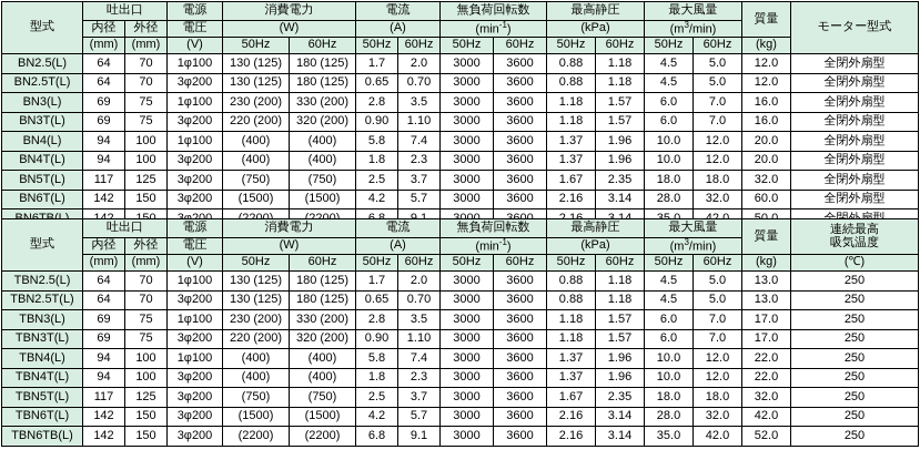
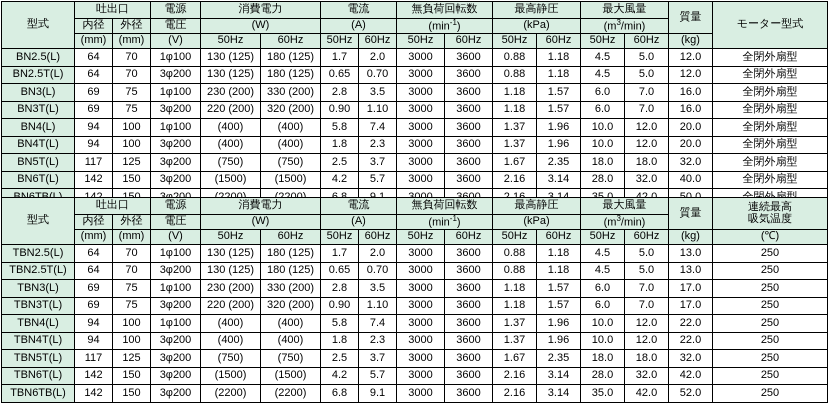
  型式	吐出口	電源	消費電力	電流	無負荷回転数	最高静圧	最大風量	質量	モーター型式
  内径	外径	電圧	(W)	(A)	(min-1)	(kPa)	(m3/min)
  (mm)	(mm)	(V)	50Hz	60Hz	50Hz	60Hz	50Hz	60Hz	50Hz	60Hz	50Hz	60Hz	(kg)
  BN2.5(L)	64	70	1φ100	130 (125)	180 (125)	1.7	2.0	3000	3600	0.88	1.18	4.5	5.0	12.0	全閉外扇型
  BN2.5T(L)	64	70	3φ200	130 (125)	180 (125)	0.65	0.70	3000	3600	0.88	1.18	4.5	5.0	12.0	全閉外扇型
  BN3(L)	69	75	1φ100	230 (200)	330 (200)	2.8	3.5	3000	3600	1.18	1.57	6.0	7.0	16.0	全閉外扇型
  BN3T(L)	69	75	3φ200	220 (200)	320 (200)	0.90	1.10	3000	3600	1.18	1.57	6.0	7.0	16.0	全閉外扇型
  BN4(L)	94	100	1φ100	(400)	(400)	5.8	7.4	3000	3600	1.37	1.96	10.0	12.0	20.0	全閉外扇型
  BN4T(L)	94	100	3φ200	(400)	(400)	1.8	2.3	3000	3600	1.37	1.96	10.0	12.0	20.0	全閉外扇型
  BN5T(L)	117	125	3φ200	(750)	(750)	2.5	3.7	3000	3600	1.67	2.35	18.0	18.0	32.0	全閉外扇型
- BN6T(L)	142	150	3φ200	(1500)	(1500)	4.2	5.7	3000	3600	2.16	3.14	28.0	32.0	60.0	全閉外扇型
+ BN6T(L)	142	150	3φ200	(1500)	(1500)	4.2	5.7	3000	3600	2.16	3.14	28.0	32.0	40.0	全閉外扇型
  型式	吐出口	電源	消費電力	電流	無負荷回転数	最高静圧	最大風量	質量	連続最高 吸気温度
  内径	外径	電圧	(W)	(A)	(min-1)	(kPa)	(m3/min)
  (mm)	(mm)	(V)	50Hz	60Hz	50Hz	60Hz	50Hz	60Hz	50Hz	60Hz	50Hz	60Hz	(kg)	(℃)
  TBN2.5(L)	64	70	1φ100	130 (125)	180 (125)	1.7	2.0	3000	3600	0.88	1.18	4.5	5.0	13.0	250
  TBN2.5T(L)	64	70	3φ200	130 (125)	180 (125)	0.65	0.70	3000	3600	0.88	1.18	4.5	5.0	13.0	250
  TBN3(L)	69	75	1φ100	230 (200)	330 (200)	2.8	3.5	3000	3600	1.18	1.57	6.0	7.0	17.0	250
  TBN3T(L)	69	75	3φ200	220 (200)	320 (200)	0.90	1.10	3000	3600	1.18	1.57	6.0	7.0	17.0	250
  TBN4(L)	94	100	1φ100	(400)	(400)	5.8	7.4	3000	3600	1.37	1.96	10.0	12.0	22.0	250
  TBN4T(L)	94	100	3φ200	(400)	(400)	1.8	2.3	3000	3600	1.37	1.96	10.0	12.0	22.0	250
  TBN5T(L)	117	125	3φ200	(750)	(750)	2.5	3.7	3000	3600	1.67	2.35	18.0	18.0	32.0	250
  TBN6T(L)	142	150	3φ200	(1500)	(1500)	4.2	5.7	3000	3600	2.16	3.14	28.0	32.0	42.0	250
  TBN6TB(L)	142	150	3φ200	(2200)	(2200)	6.8	9.1	3000	3600	2.16	3.14	35.0	42.0	52.0	250
